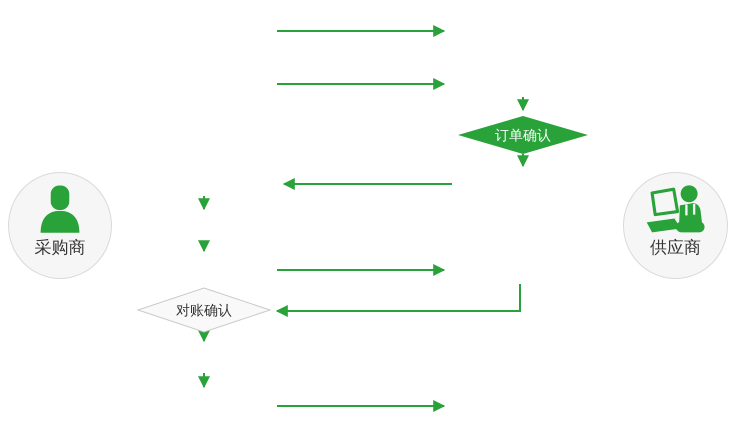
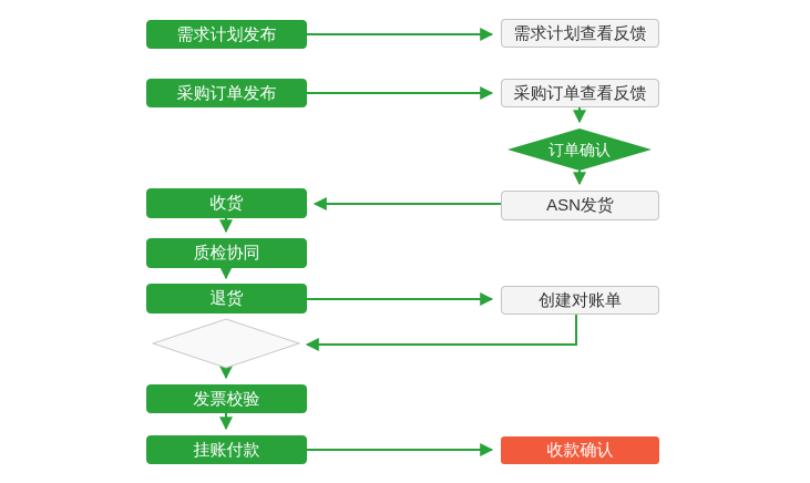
+ 需求计划发布
+ 采购订单发布
+ 收货
+ 质检协同
+ 退货
+ 发票校验
+ 挂账付款
+ 需求计划查看反馈
+ 采购订单查看反馈
+ ASN发货
+ 创建对账单
+ 收款确认
  订单确认
- 对账确认
- 采购商
- 供应商
